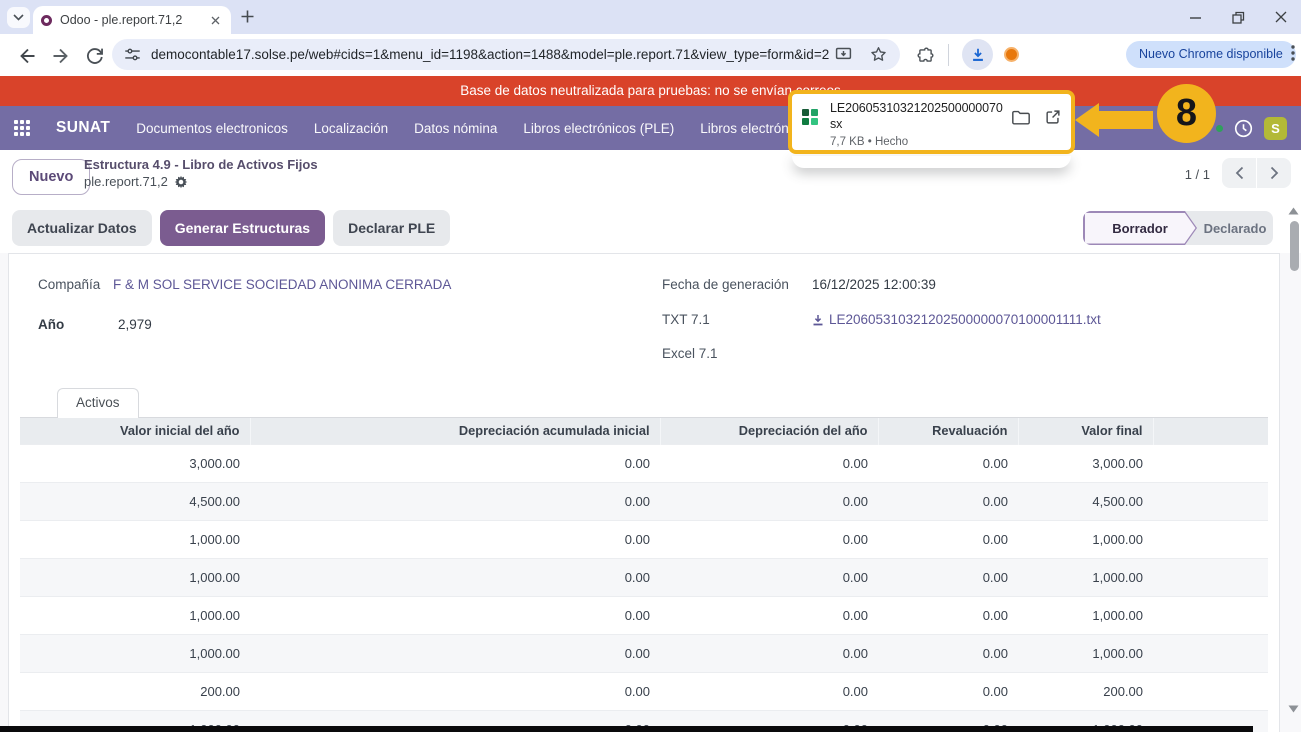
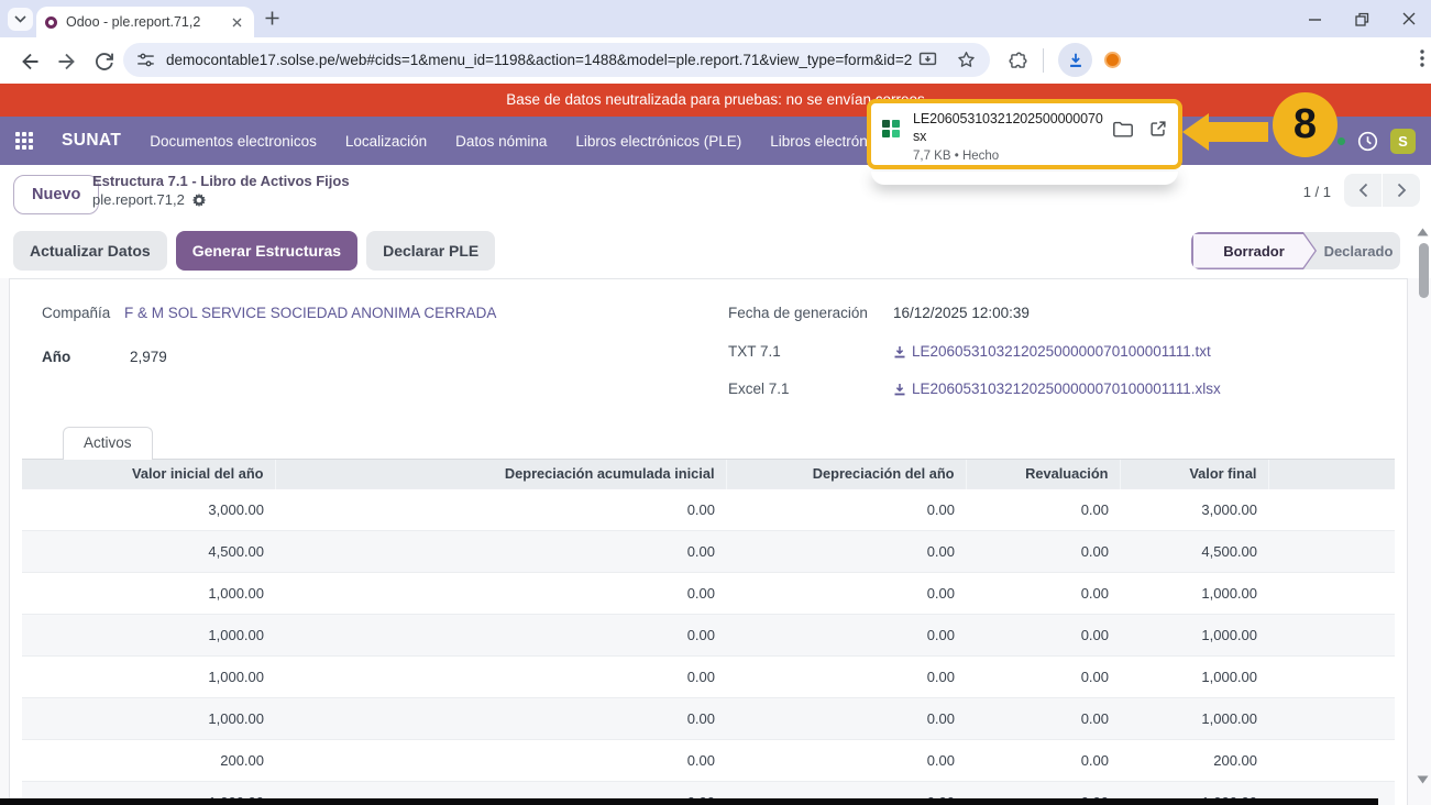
  Odoo - ple.report.71,2
  democontable17.solse.pe/web#cids=1&menu_id=1198&action=1488&model=ple.report.71&view_type=form&id=2
- Nuevo Chrome disponible
  Base de datos neutralizada para pruebas: no se envían
  SUNAT
  Documentos electronicos
  Localización
  Datos nómina
  Libros electrónicos (PLE)
  S
  LE20605310321202500000070
  sx
  7,7 KB • Hecho
  8
  Nuevo
- Estructura 4.9 - Libro de Activos Fijos
+ Estructura 7.1 - Libro de Activos Fijos
  ple.report.71,2
  1 / 1
  Actualizar Datos
  Generar Estructuras
  Declarar PLE
  Borrador
  Declarado
  Compañía
  F & M SOL SERVICE SOCIEDAD ANONIMA CERRADA
  Año
  2,979
  Fecha de generación
  16/12/2025 12:00:39
  TXT 7.1
  LE20605310321202500000070100001111.txt
  Excel 7.1
+ LE20605310321202500000070100001111.xlsx
  Activos
  Valor inicial del año	Depreciación acumulada inicial	Depreciación del año	Revaluación	Valor final
  3,000.00	0.00	0.00	0.00	3,000.00
  4,500.00	0.00	0.00	0.00	4,500.00
  1,000.00	0.00	0.00	0.00	1,000.00
  1,000.00	0.00	0.00	0.00	1,000.00
  1,000.00	0.00	0.00	0.00	1,000.00
  1,000.00	0.00	0.00	0.00	1,000.00
  200.00	0.00	0.00	0.00	200.00
